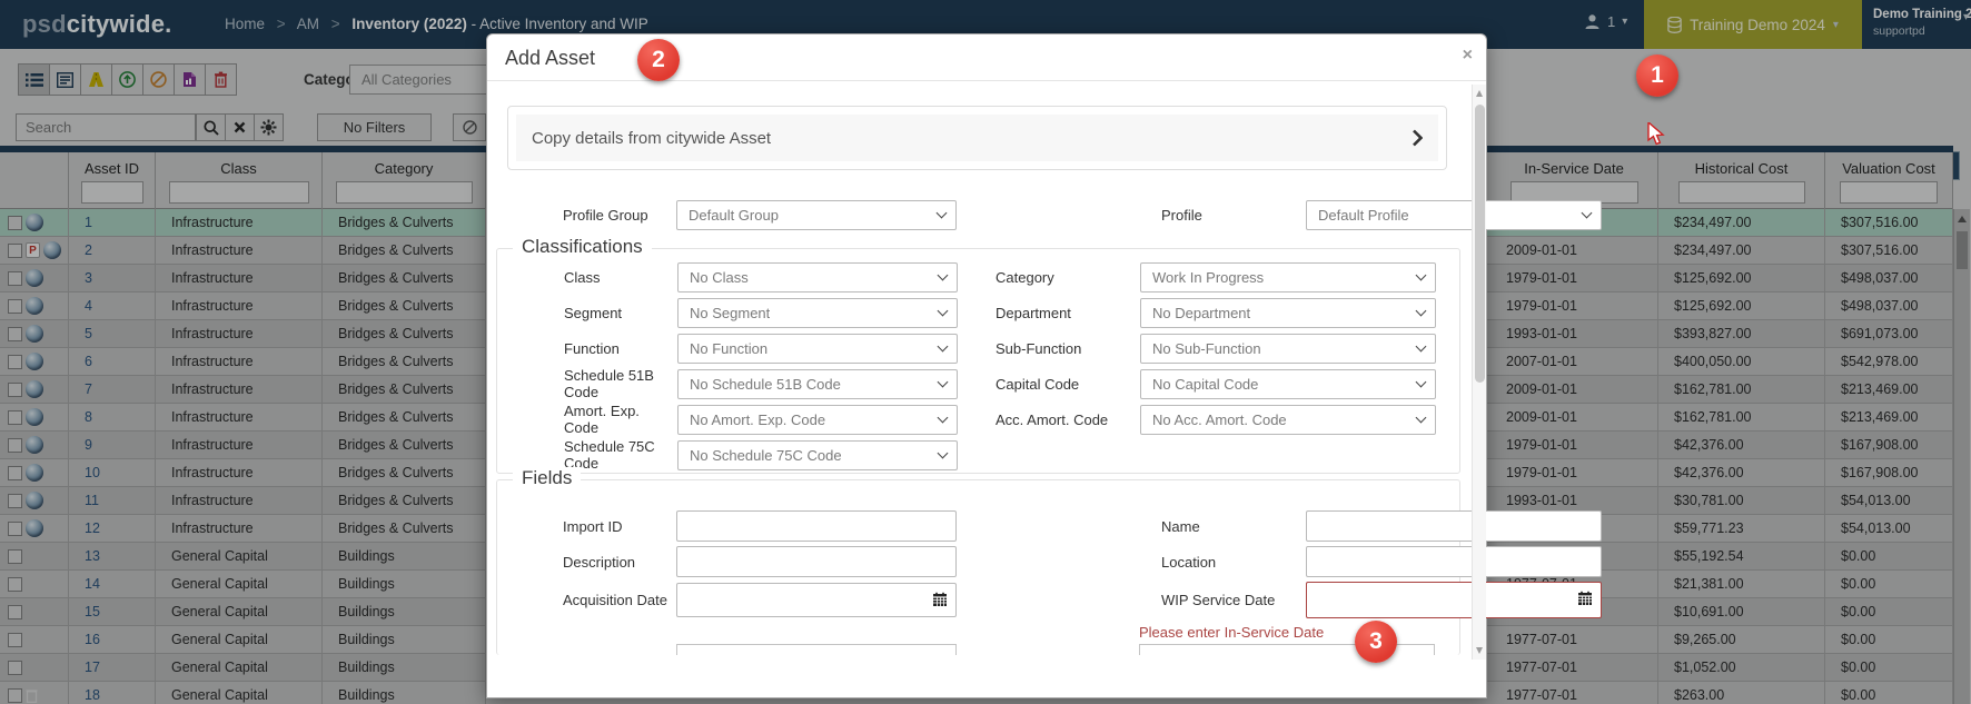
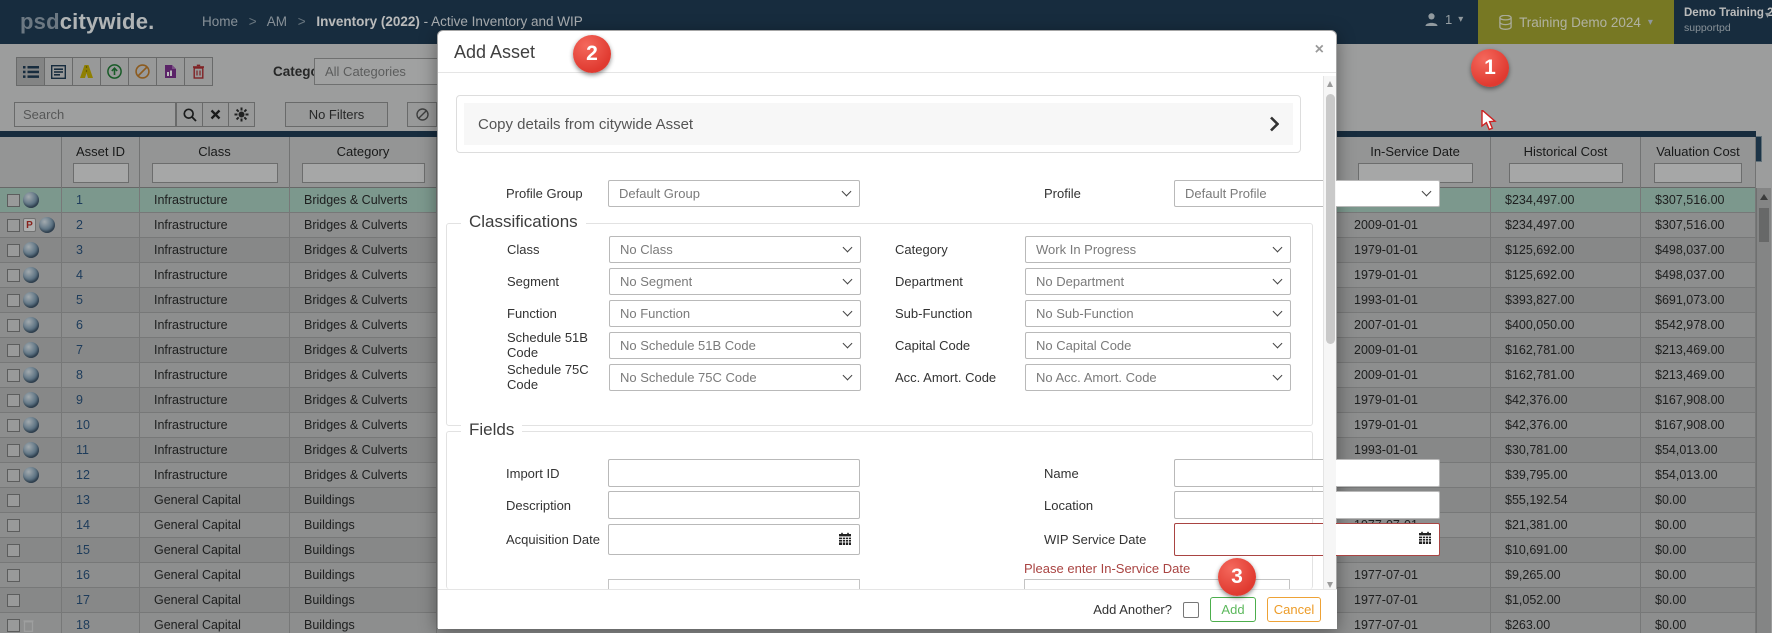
  psdcitywide.
  Home > AM > Inventory (2022) - Active Inventory and WIP
  1
  ▾
  Training Demo 2024
  ▾
  Demo Training 2
  supportpd
  ▾
  All Categories
  Search
  No Filters
  Asset ID
  Class
  Category
  In-Service Date
  Historical Cost
  Valuation Cost
  1
  Infrastructure
  Bridges & Culverts
  $234,497.00
  $307,516.00
  P
  2
  Infrastructure
  Bridges & Culverts
  2009-01-01
  $234,497.00
  $307,516.00
  3
  Infrastructure
  Bridges & Culverts
  1979-01-01
  $125,692.00
  $498,037.00
  4
  Infrastructure
  Bridges & Culverts
  1979-01-01
  $125,692.00
  $498,037.00
  5
  Infrastructure
  Bridges & Culverts
  1993-01-01
  $393,827.00
  $691,073.00
  6
  Infrastructure
  Bridges & Culverts
  2007-01-01
  $400,050.00
  $542,978.00
  7
  Infrastructure
  Bridges & Culverts
  2009-01-01
  $162,781.00
  $213,469.00
  8
  Infrastructure
  Bridges & Culverts
  2009-01-01
  $162,781.00
  $213,469.00
  9
  Infrastructure
  Bridges & Culverts
  1979-01-01
  $42,376.00
  $167,908.00
  10
  Infrastructure
  Bridges & Culverts
  1979-01-01
  $42,376.00
  $167,908.00
  11
  Infrastructure
  Bridges & Culverts
  1993-01-01
  $30,781.00
  $54,013.00
  12
  Infrastructure
  Bridges & Culverts
- $59,771.23
+ $39,795.00
  $54,013.00
  13
  General Capital
  Buildings
  $55,192.54
  $0.00
  14
  General Capital
  Buildings
  $21,381.00
  $0.00
  15
  General Capital
  Buildings
  $10,691.00
  $0.00
  16
  General Capital
  Buildings
  1977-07-01
  $9,265.00
  $0.00
  17
  General Capital
  Buildings
  1977-07-01
  $1,052.00
  $0.00
  18
  General Capital
  Buildings
  1977-07-01
  $263.00
  $0.00
  Add Asset
  ×
  Copy details from citywide Asset
  Profile Group
  Default Group
  Profile
  Default Profile
  Classifications
  Class
  No Class
  Segment
  No Segment
  Function
  No Function
  Schedule 51B Code
  No Schedule 51B Code
- Amort. Exp. Code
- No Amort. Exp. Code
  Schedule 75C Code
  No Schedule 75C Code
  Category
  Work In Progress
  Department
  No Department
  Sub-Function
  No Sub-Function
  Capital Code
  No Capital Code
  Acc. Amort. Code
  No Acc. Amort. Code
  Fields
  Import ID
  Name
  Description
  Location
  Acquisition Date
  WIP Service Date
  Please enter In-Service Date
+ Add Another?
+ Add
+ Cancel
  1
  2
  3
